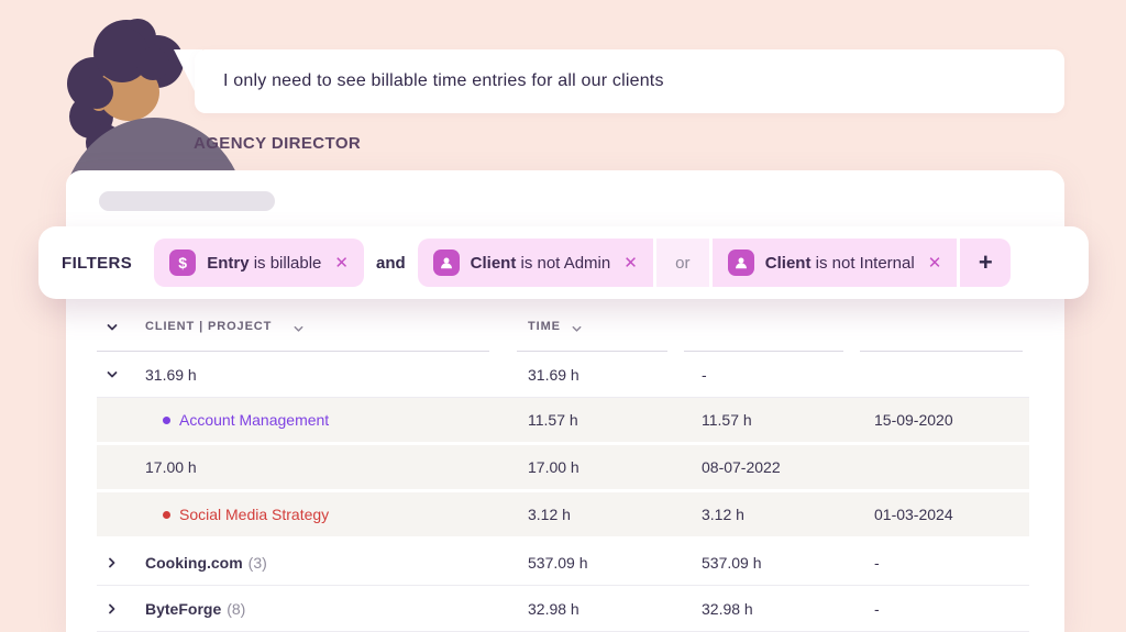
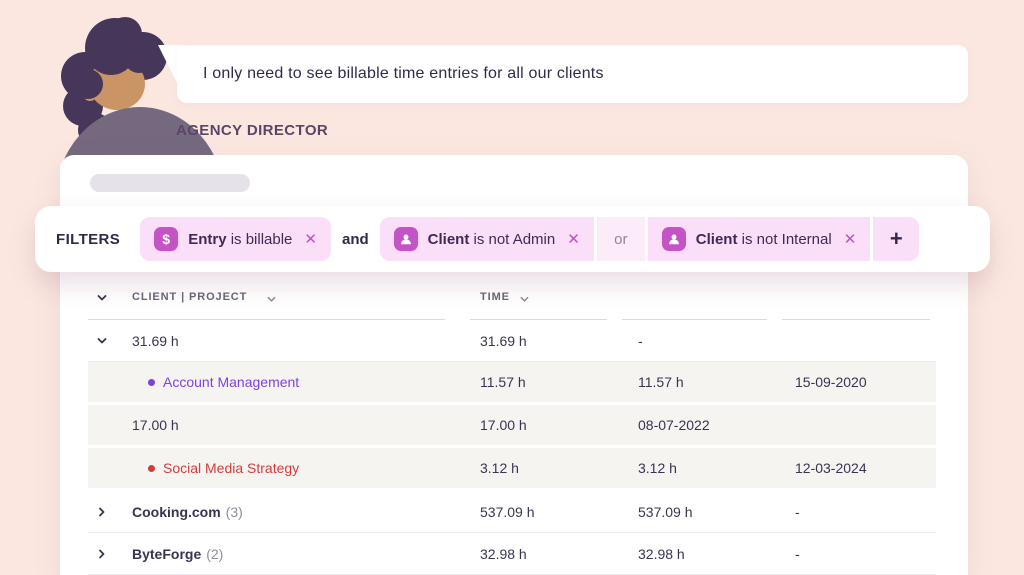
  I only need to see billable time entries for all our clients
  AGENCY DIRECTOR
  CLIENT | PROJECT
  TIME
  31.69 h
  31.69 h
  -
  Account Management
  11.57 h
  11.57 h
  15-09-2020
  17.00 h
  17.00 h
  08-07-2022
  Social Media Strategy
  3.12 h
  3.12 h
- 01-03-2024
+ 12-03-2024
  Cooking.com (3)
  537.09 h
  537.09 h
  -
- ByteForge (8)
+ ByteForge (2)
  32.98 h
  32.98 h
  -
  FILTERS
  $
  Entry is billable
  ✕
  and
  Client is not Admin
  ✕
  or
  Client is not Internal
  ✕
  +
